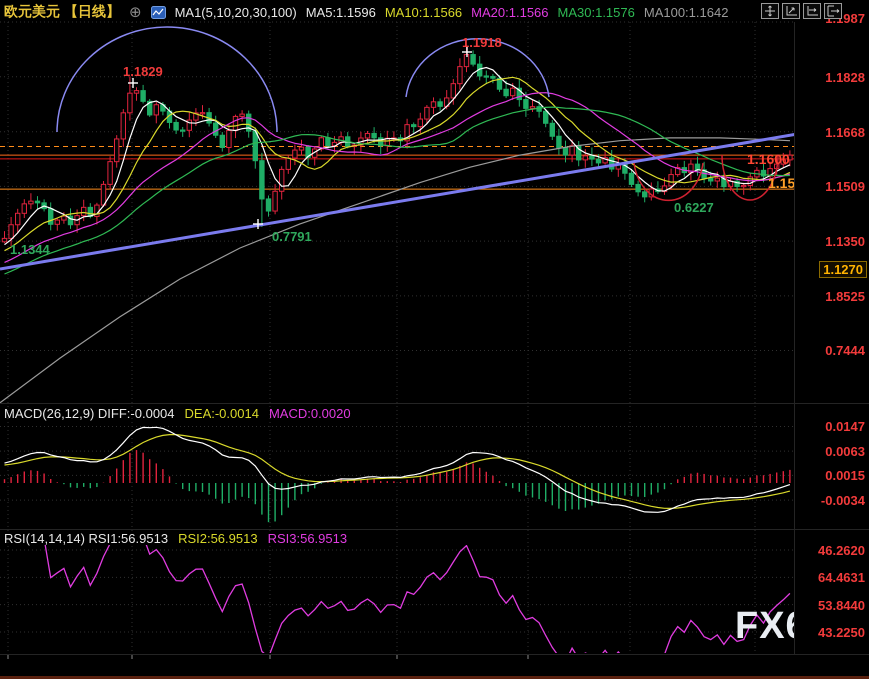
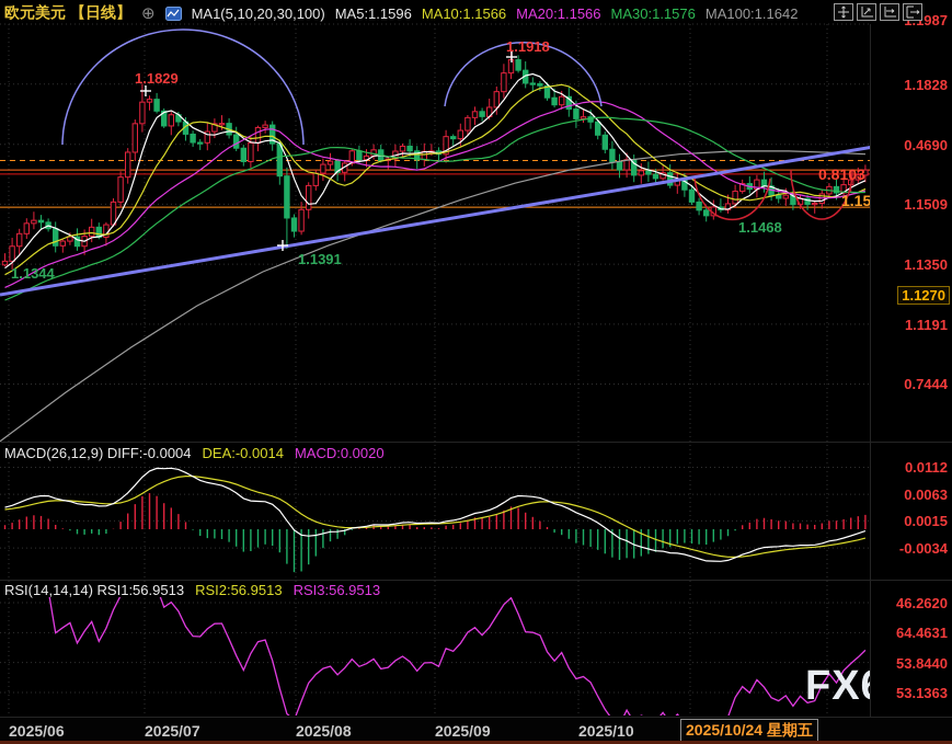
  1.1829
  1.1918
  1.1344
- 0.7791
+ 1.1391
- 0.6227
+ 1.1468
- 1.1600
+ 0.8103
  欧元美元
  【日线】
  ⊕
  MA1(5,10,20,30,100)
  MA5:1.1596
  MA10:1.1566
  MA20:1.1566
  MA30:1.1576
  MA100:1.1642
  1.1828
- 1.1668
+ 0.4690
  1.1509
  1.1350
  1.1270
- 1.8525
+ 1.1191
  0.7444
- 0.0147
+ 0.0112
  0.0063
  0.0015
  -0.0034
  46.2620
  64.4631
  53.8440
- 43.2250
+ 53.1363
  MACD(26,12,9) DIFF:-0.0004
  DEA:-0.0014
  MACD:0.0020
  RSI(14,14,14) RSI1:56.9513
  RSI2:56.9513
  RSI3:56.9513
+ 2025/06
+ 2025/07
+ 2025/08
+ 2025/09
+ 2025/10
+ 2025/10/24 星期五
